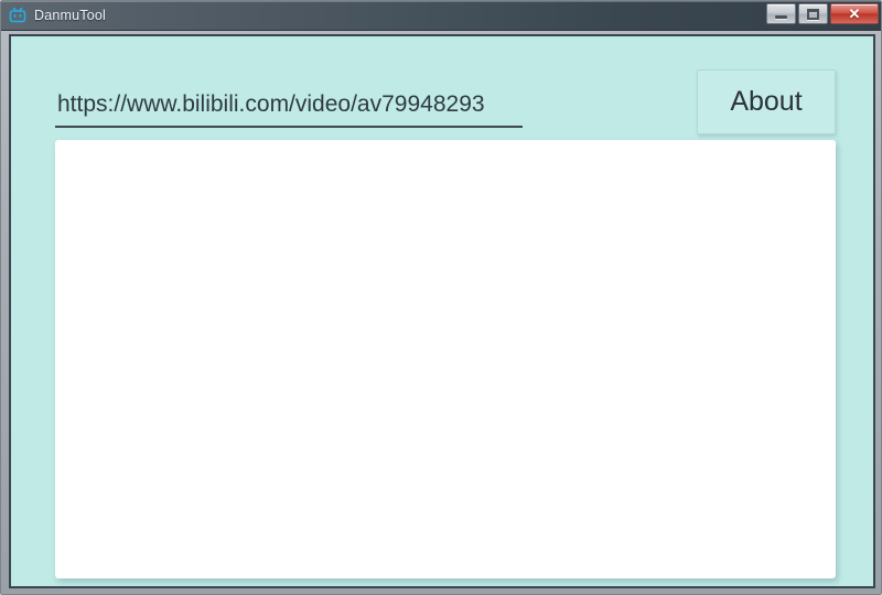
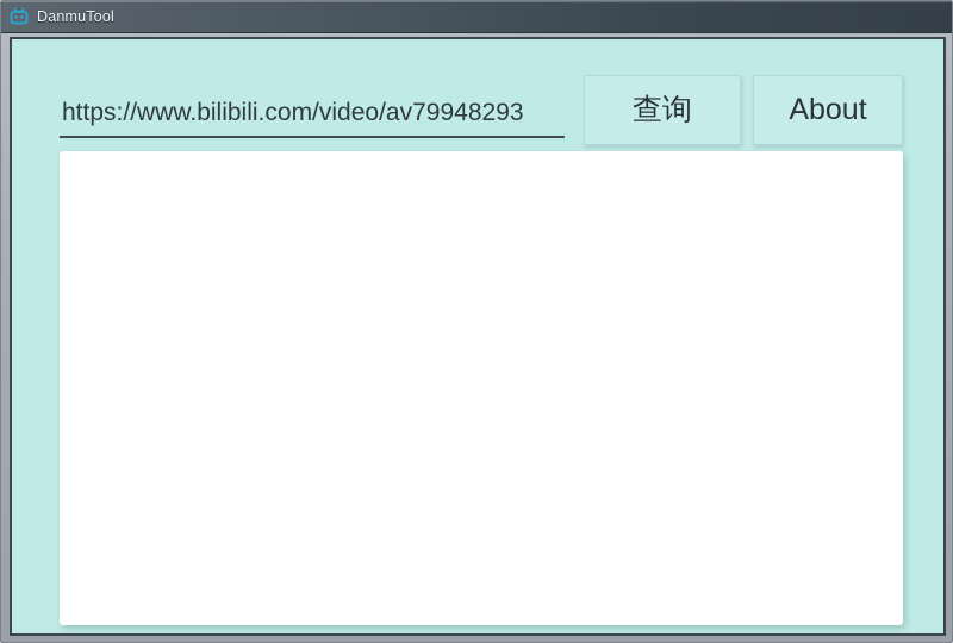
  DanmuTool
- ✕
  https://www.bilibili.com/video/av79948293
+ 查询
  About
